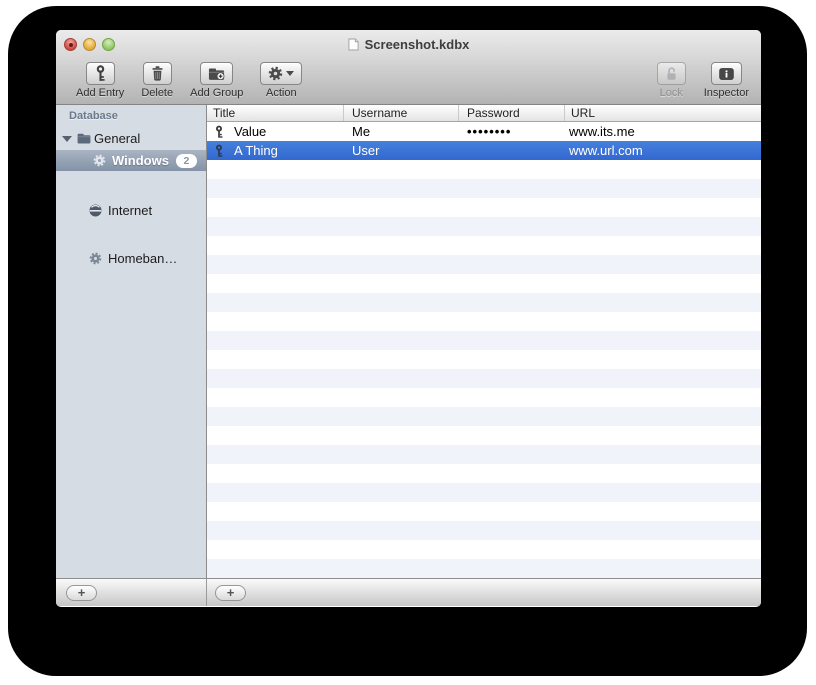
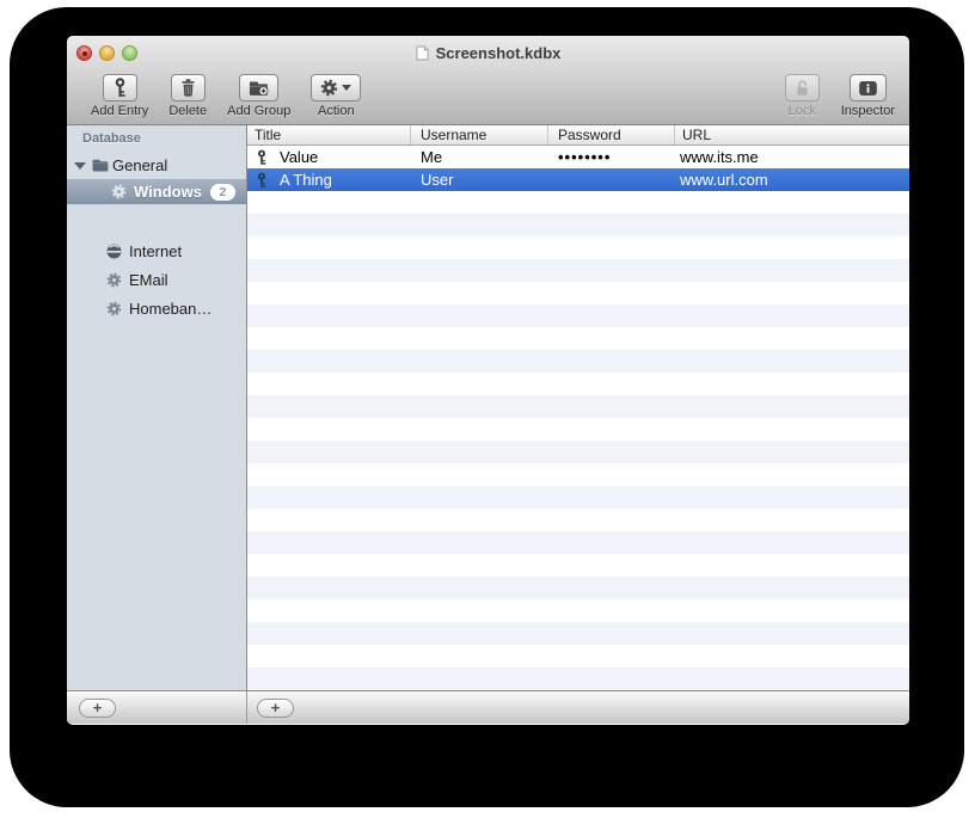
  Screenshot.kdbx
  Add Entry
  Delete
  Add Group
  Action
  Lock
  Inspector
  Database
  General
  Windows
  2
  Internet
+ EMail
  Homeban…
  Title
  Username
  Password
  URL
  Value
  Me
  ••••••••
  www.its.me
  A Thing
  User
  www.url.com
  +
  +
